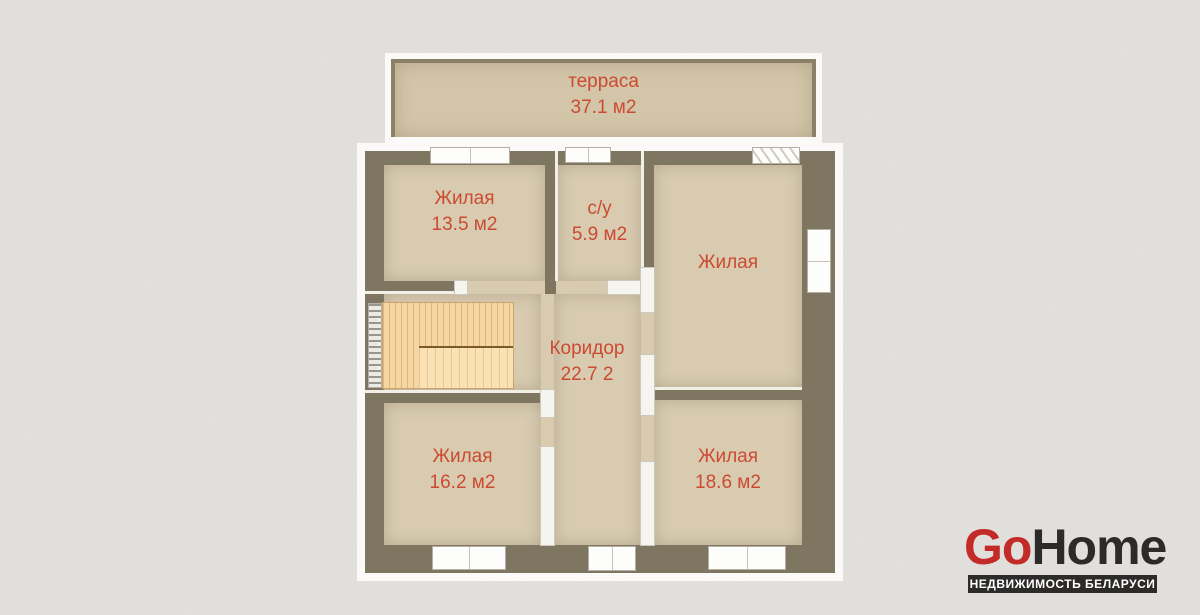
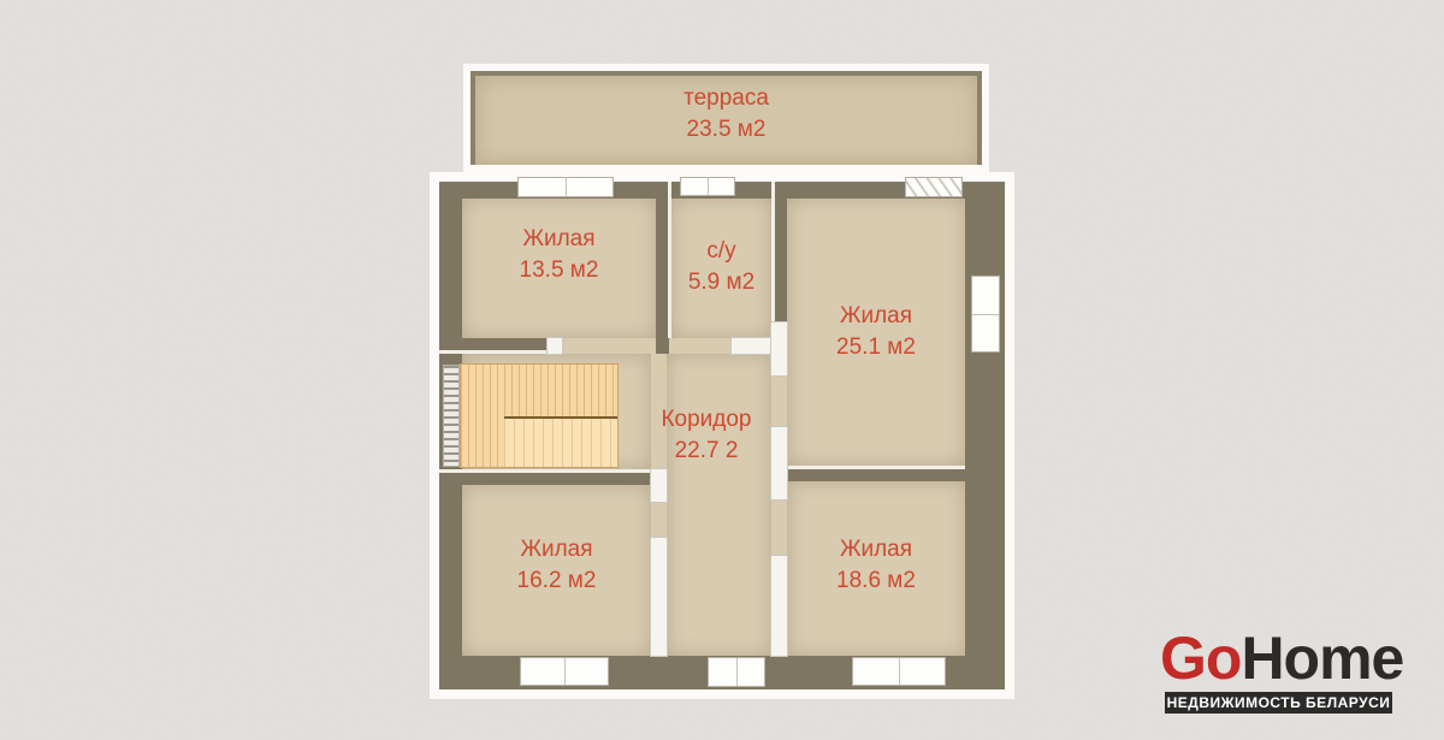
  терраса
- 37.1 м2
+ 23.5 м2
  Жилая
  13.5 м2
  с/у
  5.9 м2
  Жилая
+ 25.1 м2
  Коридор
  22.7 2
  Жилая
  16.2 м2
  Жилая
  18.6 м2
  GoHome
  НЕДВИЖИМОСТЬ БЕЛАРУСИ
